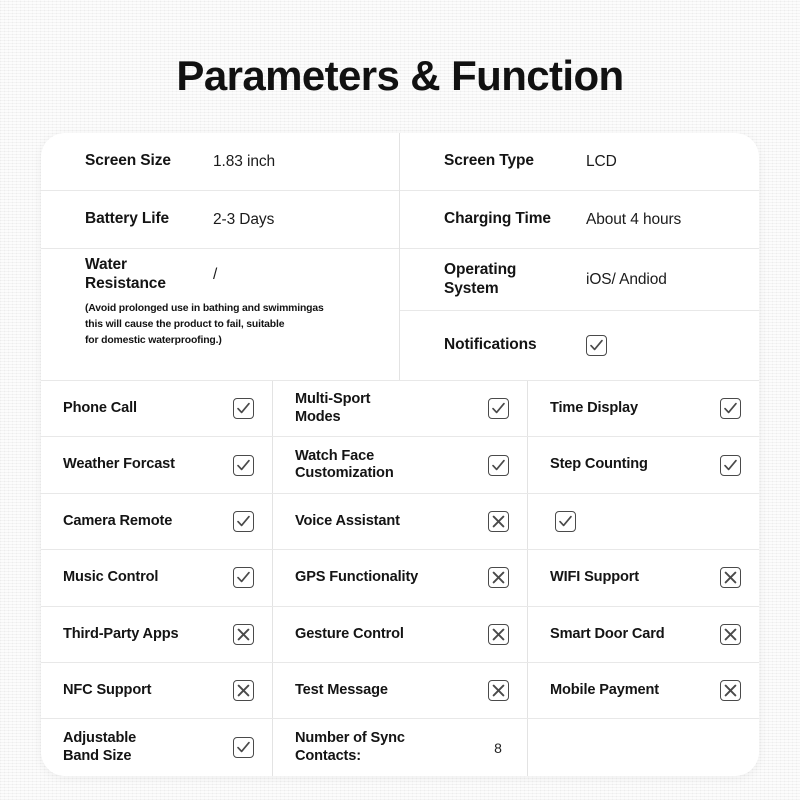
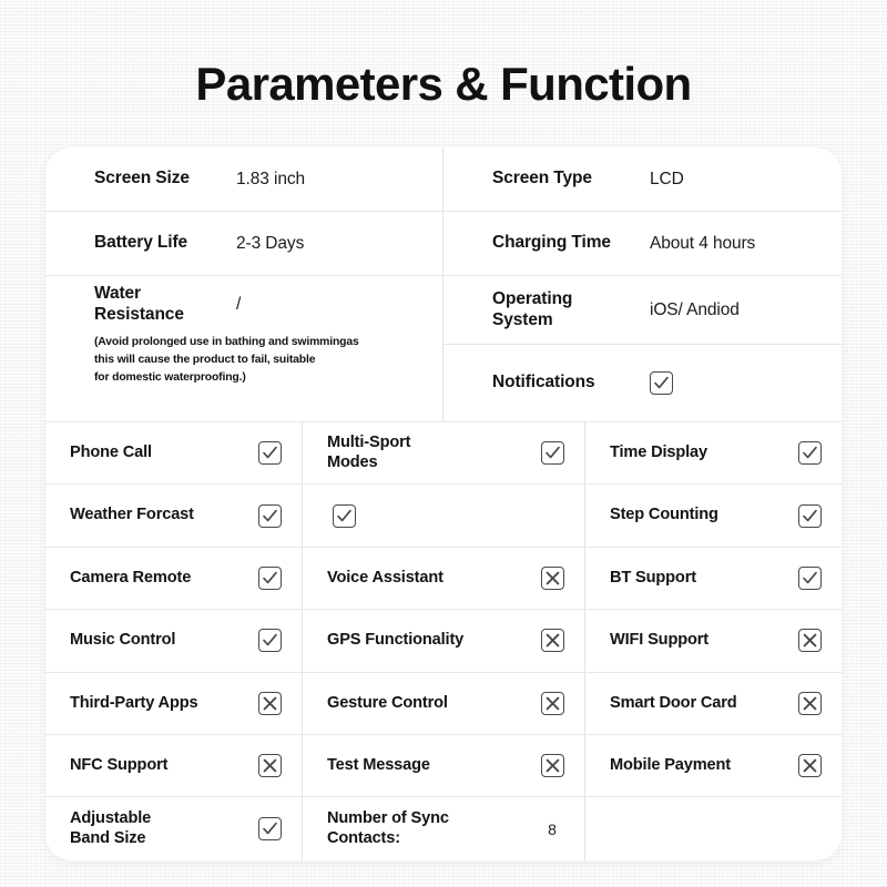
  Parameters & Function
  Screen Size
  1.83 inch
  Battery Life
  2-3 Days
  Water
  Resistance
  /
  (Avoid prolonged use in bathing and swimmingas
  this will cause the product to fail, suitable
  for domestic waterproofing.)
  Screen Type
  LCD
  Charging Time
  About 4 hours
  Operating
  System
  iOS/ Andiod
  Notifications
  Phone Call
  Multi-Sport
  Modes
  Time Display
  Weather Forcast
- Watch Face
- Customization
  Step Counting
  Camera Remote
  Voice Assistant
+ BT Support
  Music Control
  GPS Functionality
  WIFI Support
  Third-Party Apps
  Gesture Control
  Smart Door Card
  NFC Support
  Test Message
  Mobile Payment
  Adjustable
  Band Size
  Number of Sync
  Contacts:
  8
